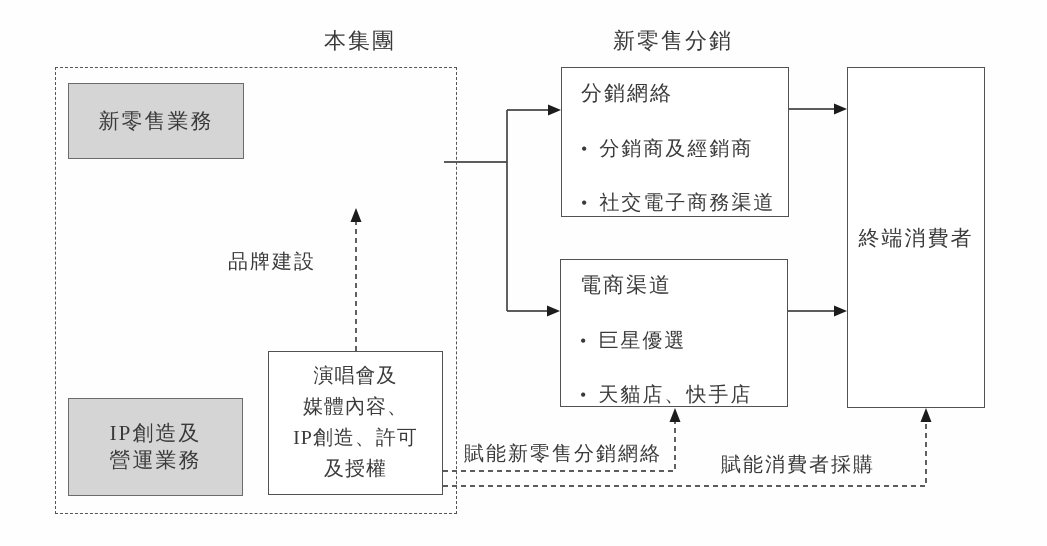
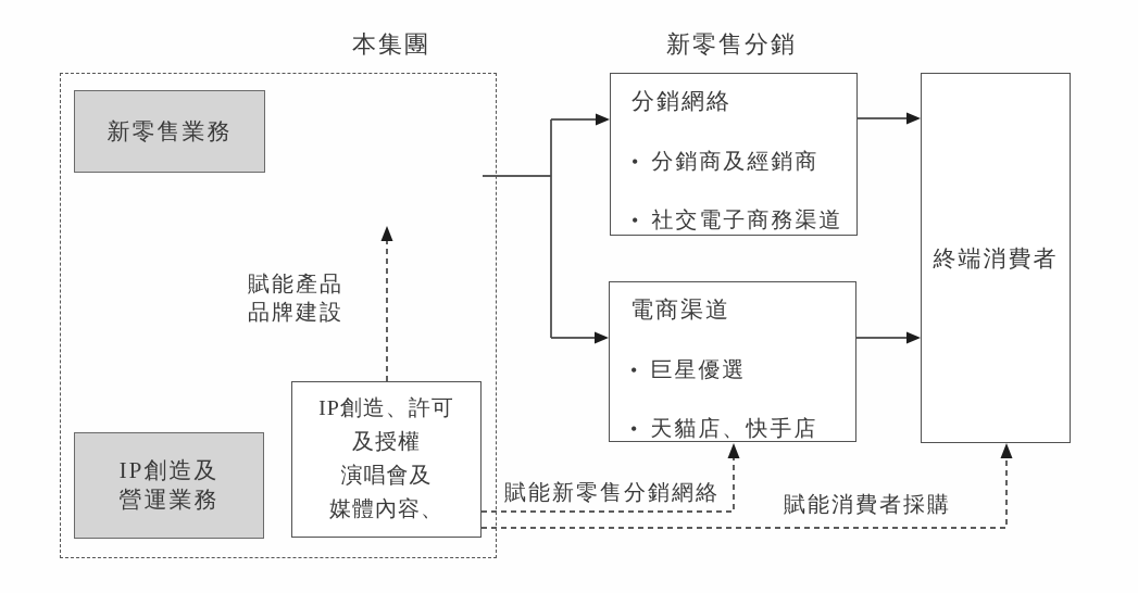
  本集團
  新零售分銷
  新零售業務
  IP創造及
  營運業務
- 演唱會及
+ IP創造、許可
- 媒體內容、
+ 及授權
- IP創造、許可
+ 演唱會及
- 及授權
+ 媒體內容、
  分銷網絡
  •
  分銷商及經銷商
  •
  社交電子商務渠道
  電商渠道
  •
  巨星優選
  •
  天貓店、快手店
  終端消費者
+ 賦能產品
  品牌建設
  賦能新零售分銷網絡
  賦能消費者採購
